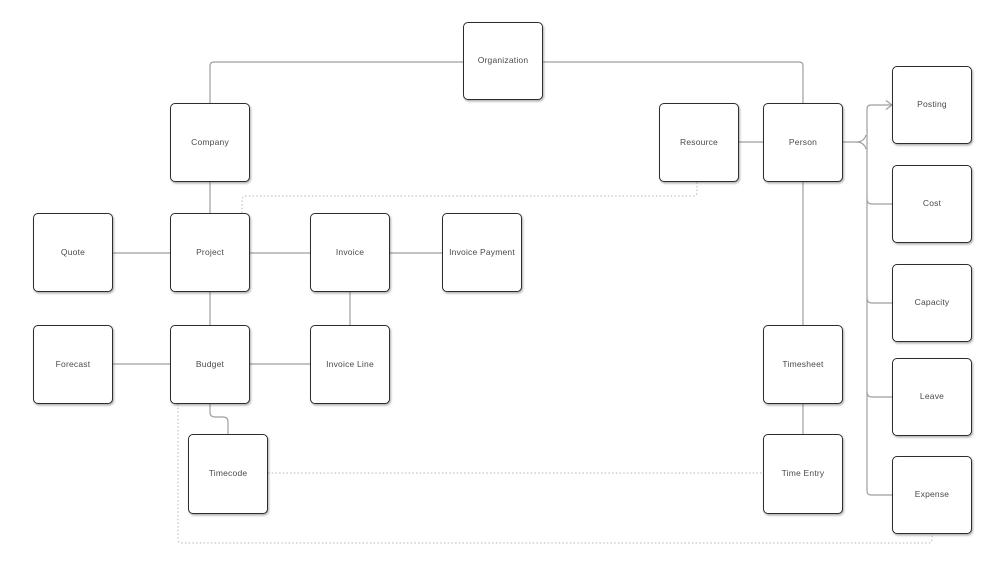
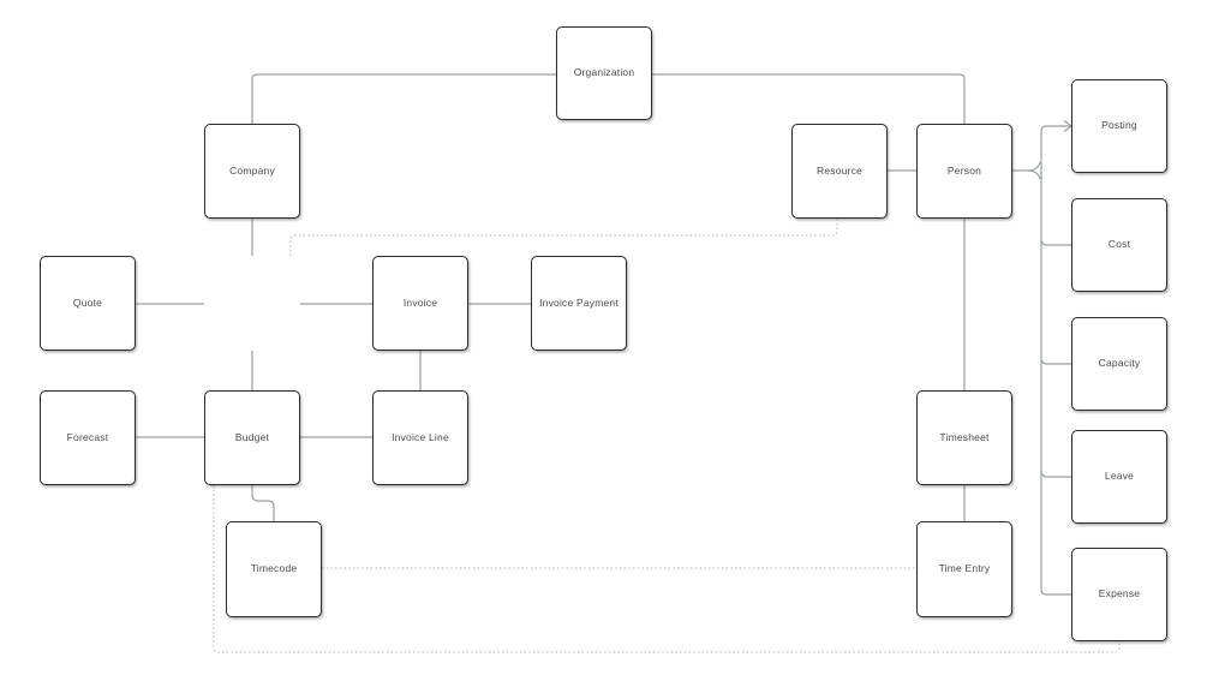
  Organization
  Company
  Resource
  Person
  Posting
  Cost
  Capacity
  Leave
  Expense
  Quote
- Project
  Invoice
  Invoice Payment
  Forecast
  Budget
  Invoice Line
  Timecode
  Timesheet
  Time Entry
